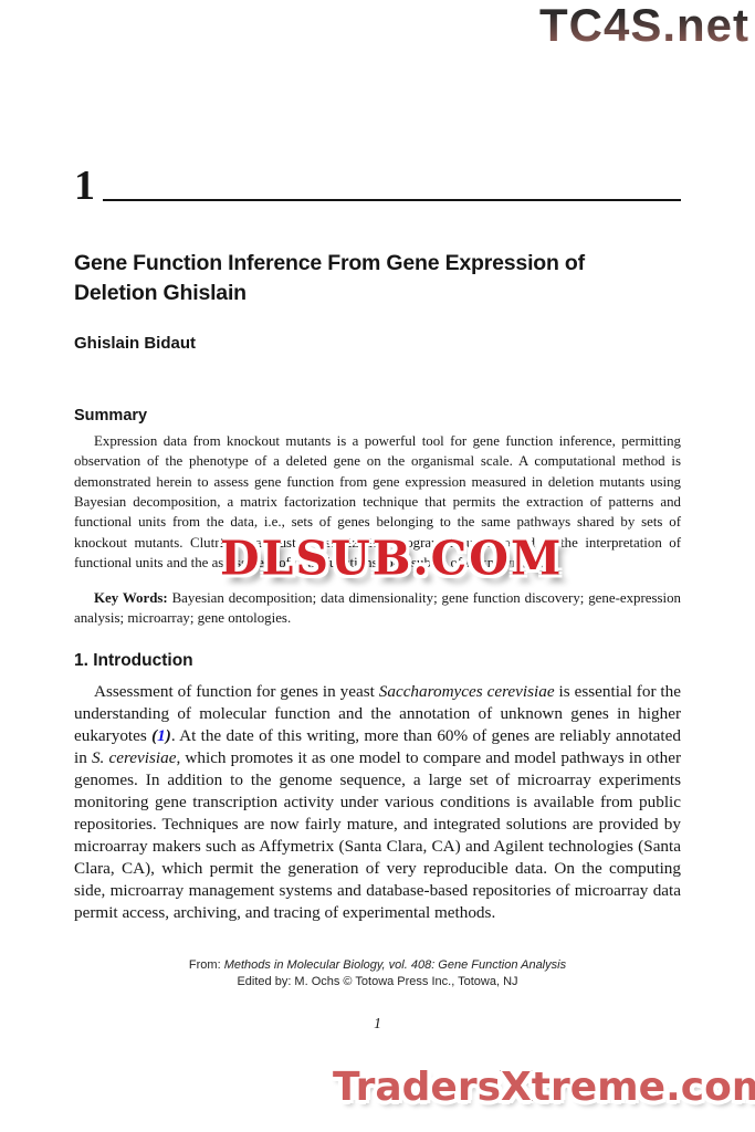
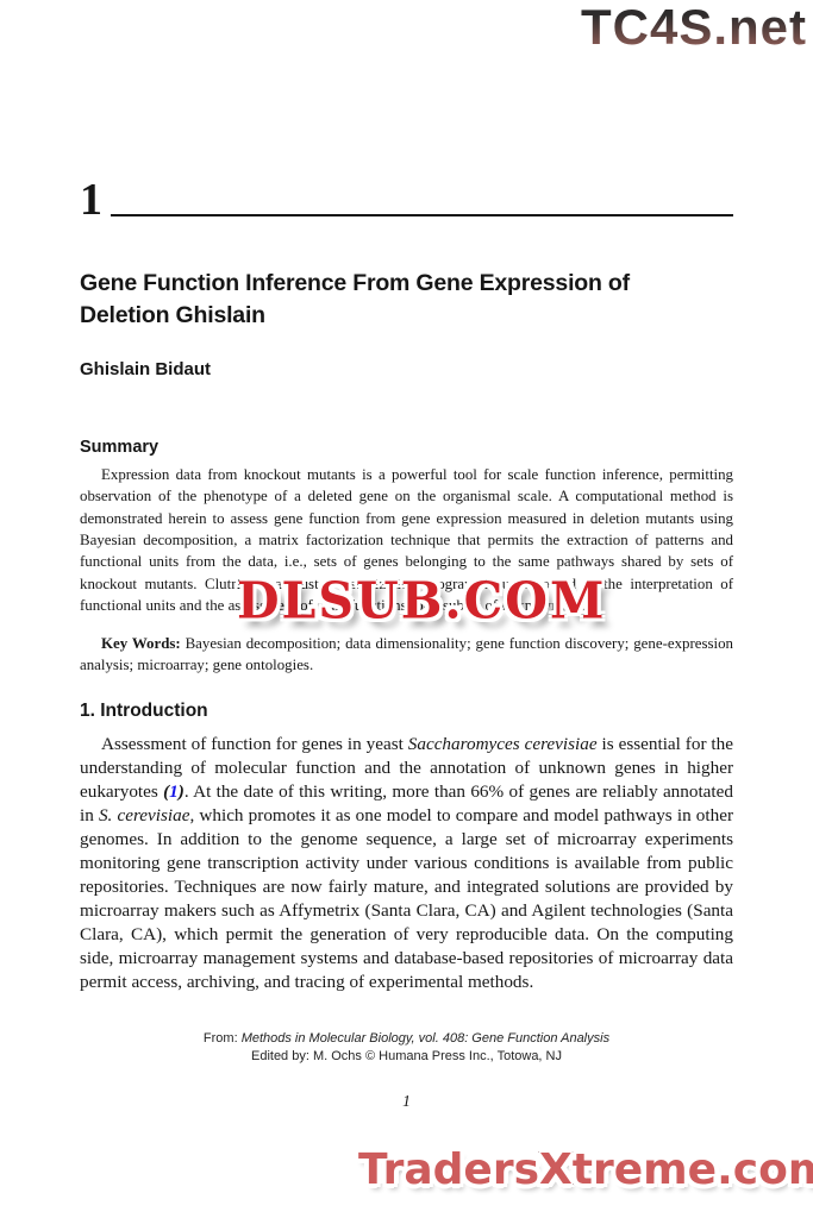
  TC4S.net
  1
  Gene Function Inference From Gene Expression of Deletion Ghislain
  Ghislain Bidaut
  Summary
- Expression data from knockout mutants is a powerful tool for gene function inference, permitting observation of the phenotype of a deleted gene on the organismal scale. A computational method is demonstrated herein to assess gene function from gene expression measured in deletion mutants using Bayesian decomposition, a matrix factorization technique that permits the extraction of patterns and functional units from the data, i.e., sets of genes belonging to the same pathways shared by sets of knockout mutants. ClutrFree, a cluster visualization program is used to aid in the interpretation of functional units and the assessment of gene functions for a subset of unknown genes.
+ Expression data from knockout mutants is a powerful tool for scale function inference, permitting observation of the phenotype of a deleted gene on the organismal scale. A computational method is demonstrated herein to assess gene function from gene expression measured in deletion mutants using Bayesian decomposition, a matrix factorization technique that permits the extraction of patterns and functional units from the data, i.e., sets of genes belonging to the same pathways shared by sets of knockout mutants. ClutrFree, a cluster visualization program is used to aid in the interpretation of functional units and the assessment of gene functions for a subset of unknown genes.
  Key Words: Bayesian decomposition; data dimensionality; gene function discovery; gene-expression analysis; microarray; gene ontologies.
  1. Introduction
- Assessment of function for genes in yeast Saccharomyces cerevisiae is essential for the understanding of molecular function and the annotation of unknown genes in higher eukaryotes (1). At the date of this writing, more than 60% of genes are reliably annotated in S. cerevisiae, which promotes it as one model to compare and model pathways in other genomes. In addition to the genome sequence, a large set of microarray experiments monitoring gene transcription activity under various conditions is available from public repositories. Techniques are now fairly mature, and integrated solutions are provided by microarray makers such as Affymetrix (Santa Clara, CA) and Agilent technologies (Santa Clara, CA), which permit the generation of very reproducible data. On the computing side, microarray management systems and database-based repositories of microarray data permit access, archiving, and tracing of experimental methods.
+ Assessment of function for genes in yeast Saccharomyces cerevisiae is essential for the understanding of molecular function and the annotation of unknown genes in higher eukaryotes (1). At the date of this writing, more than 66% of genes are reliably annotated in S. cerevisiae, which promotes it as one model to compare and model pathways in other genomes. In addition to the genome sequence, a large set of microarray experiments monitoring gene transcription activity under various conditions is available from public repositories. Techniques are now fairly mature, and integrated solutions are provided by microarray makers such as Affymetrix (Santa Clara, CA) and Agilent technologies (Santa Clara, CA), which permit the generation of very reproducible data. On the computing side, microarray management systems and database-based repositories of microarray data permit access, archiving, and tracing of experimental methods.
  From: Methods in Molecular Biology, vol. 408: Gene Function Analysis
- Edited by: M. Ochs © Totowa Press Inc., Totowa, NJ
+ Edited by: M. Ochs © Humana Press Inc., Totowa, NJ
  1
  DLSUB.COM
  TradersXtreme.com
